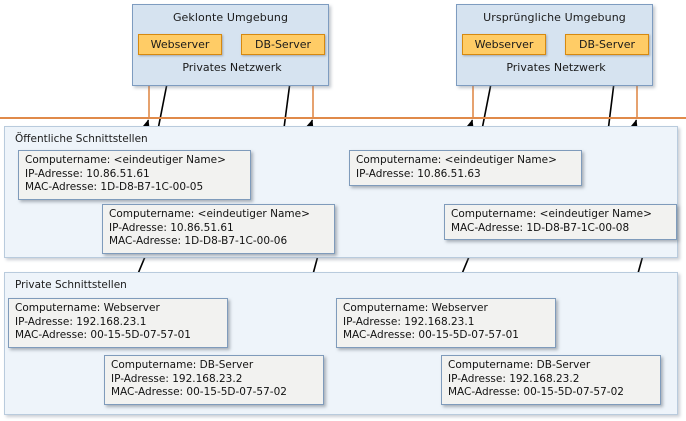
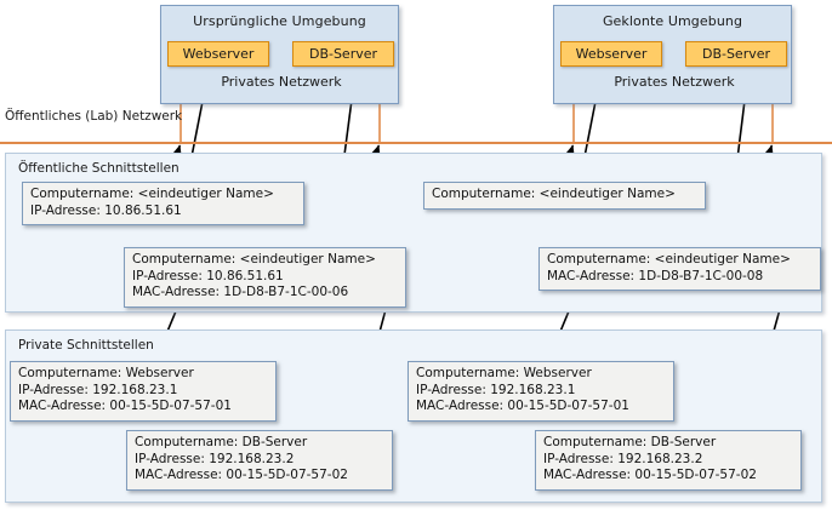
- Geklonte Umgebung
+ Ursprüngliche Umgebung
  Webserver
  DB-Server
  Privates Netzwerk
- Ursprüngliche Umgebung
+ Geklonte Umgebung
  Webserver
  DB-Server
  Privates Netzwerk
+ Öffentliches (Lab) Netzwerk
  Öffentliche Schnittstellen
  Private Schnittstellen
  Computername: <eindeutiger Name>
  IP-Adresse: 10.86.51.61
- MAC-Adresse: 1D-D8-B7-1C-00-05
  Computername: <eindeutiger Name>
  IP-Adresse: 10.86.51.61
  MAC-Adresse: 1D-D8-B7-1C-00-06
  Computername: <eindeutiger Name>
- IP-Adresse: 10.86.51.63
  Computername: <eindeutiger Name>
  MAC-Adresse: 1D-D8-B7-1C-00-08
  Computername: Webserver
  IP-Adresse: 192.168.23.1
  MAC-Adresse: 00-15-5D-07-57-01
  Computername: DB-Server
  IP-Adresse: 192.168.23.2
  MAC-Adresse: 00-15-5D-07-57-02
  Computername: Webserver
  IP-Adresse: 192.168.23.1
  MAC-Adresse: 00-15-5D-07-57-01
  Computername: DB-Server
  IP-Adresse: 192.168.23.2
  MAC-Adresse: 00-15-5D-07-57-02
